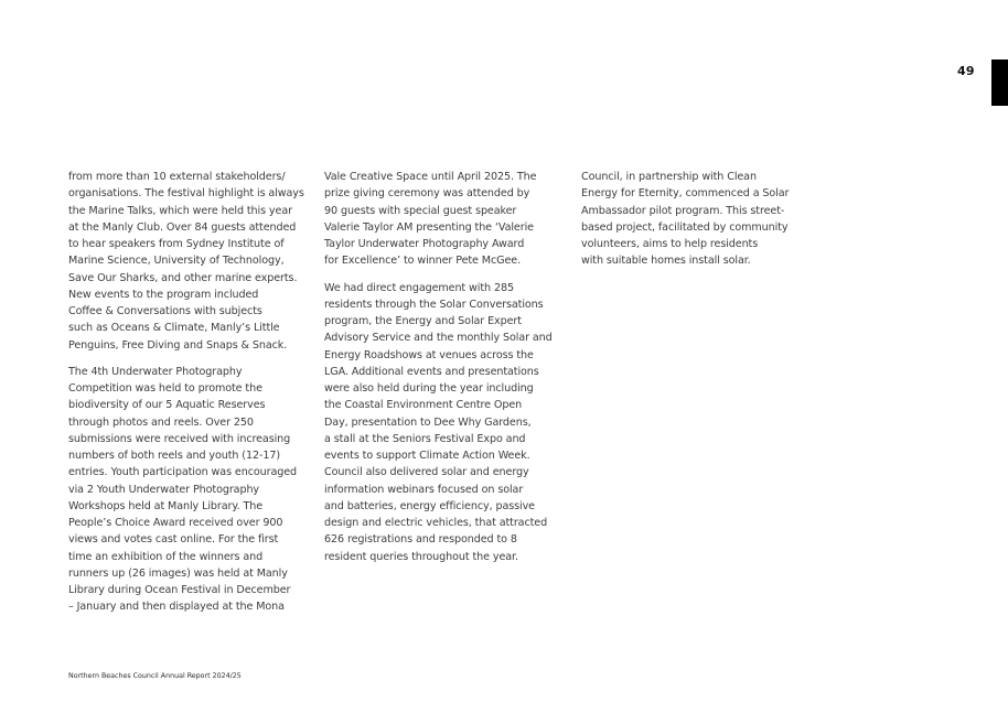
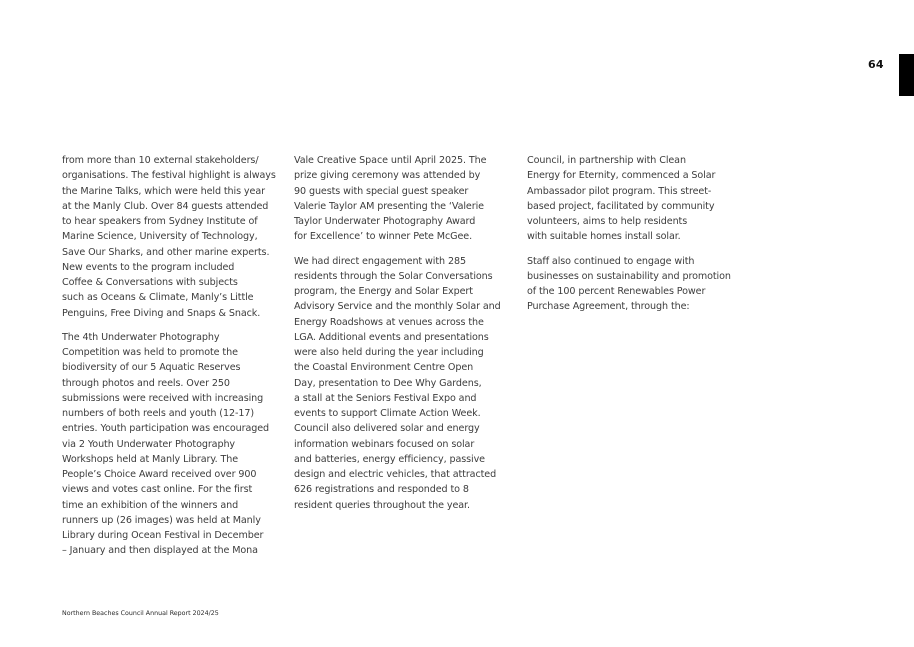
- 49
+ 64
  from more than 10 external stakeholders/
  organisations. The festival highlight is always
  the Marine Talks, which were held this year
  at the Manly Club. Over 84 guests attended
  to hear speakers from Sydney Institute of
  Marine Science, University of Technology,
  Save Our Sharks, and other marine experts.
  New events to the program included
  Coffee & Conversations with subjects
  such as Oceans & Climate, Manly’s Little
  Penguins, Free Diving and Snaps & Snack.
  The 4th Underwater Photography
  Competition was held to promote the
  biodiversity of our 5 Aquatic Reserves
  through photos and reels. Over 250
  submissions were received with increasing
  numbers of both reels and youth (12-17)
  entries. Youth participation was encouraged
  via 2 Youth Underwater Photography
  Workshops held at Manly Library. The
  People’s Choice Award received over 900
  views and votes cast online. For the first
  time an exhibition of the winners and
  runners up (26 images) was held at Manly
  Library during Ocean Festival in December
  – January and then displayed at the Mona
  Vale Creative Space until April 2025. The
  prize giving ceremony was attended by
  90 guests with special guest speaker
  Valerie Taylor AM presenting the ‘Valerie
  Taylor Underwater Photography Award
  for Excellence’ to winner Pete McGee.
  We had direct engagement with 285
  residents through the Solar Conversations
  program, the Energy and Solar Expert
  Advisory Service and the monthly Solar and
  Energy Roadshows at venues across the
  LGA. Additional events and presentations
  were also held during the year including
  the Coastal Environment Centre Open
  Day, presentation to Dee Why Gardens,
  a stall at the Seniors Festival Expo and
  events to support Climate Action Week.
  Council also delivered solar and energy
  information webinars focused on solar
  and batteries, energy efficiency, passive
  design and electric vehicles, that attracted
  626 registrations and responded to 8
  resident queries throughout the year.
  Council, in partnership with Clean
  Energy for Eternity, commenced a Solar
  Ambassador pilot program. This street-
  based project, facilitated by community
  volunteers, aims to help residents
  with suitable homes install solar.
+ Staff also continued to engage with
+ businesses on sustainability and promotion
+ of the 100 percent Renewables Power
+ Purchase Agreement, through the:
